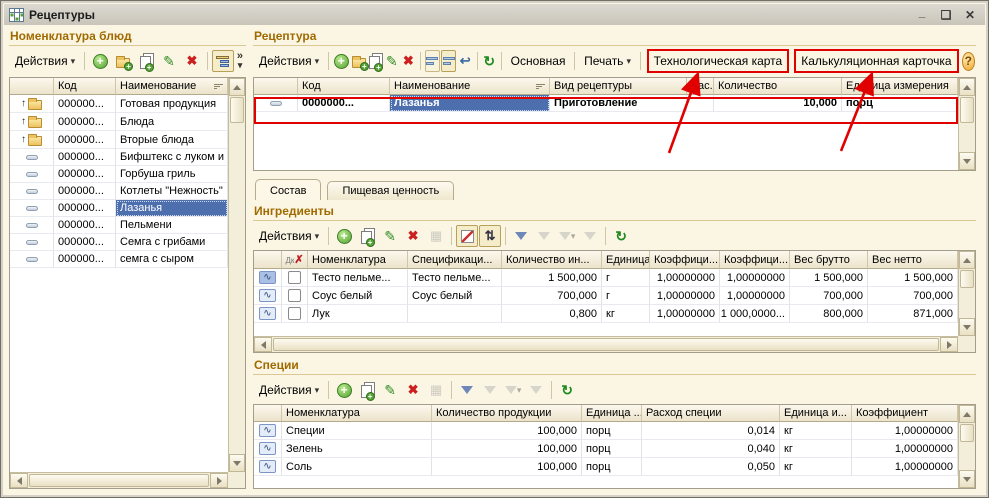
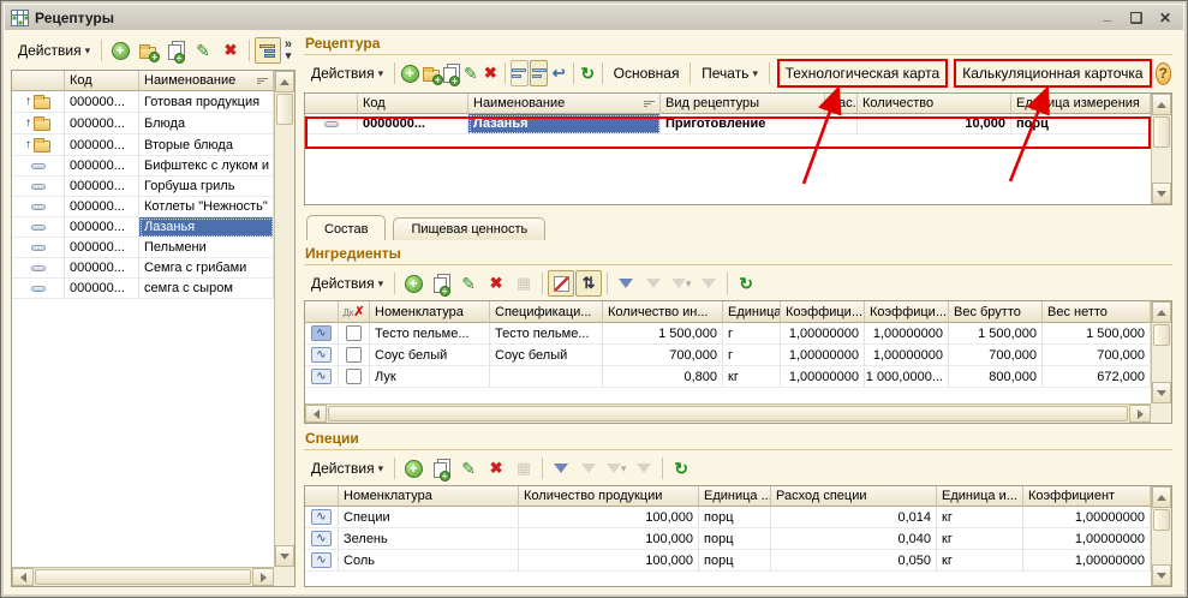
  Рецептуры
  _
  ❑
  ✕
- Номенклатура блюд
  Действия
  ▾
  +
  +
  +
  ✎
  ✖
  »
  ▾
  Код
  Наименование
  ↑
  000000...
  Готовая продукция
  ↑
  000000...
  Блюда
  ↑
  000000...
  Вторые блюда
  000000...
  Бифштекс с луком и
  000000...
  Горбуша гриль
  000000...
  Котлеты "Нежность"
  000000...
  Лазанья
  000000...
  Пельмени
  000000...
  Семга с грибами
  000000...
  семга с сыром
  Рецептура
  Действия
  ▾
  +
  +
  +
  ✎
  ✖
  ↩
  ↻
  Основная
  Печать
  ▾
  Технологическая карта
  Калькуляционная карточка
  ?
  Код
  Наименование
  Вид рецептуры
  Количество
  Единица измерения
  0000000...
  Лазанья
  Приготовление
  10,000
  порц
  Состав
  Пищевая ценность
  Ингредиенты
  Действия
  ▾
  +
  +
  ✎
  ✖
  ▦
  ⇅
  ▾
  ↻
  Дк✗
  Номенклатура
  Спецификаци...
  Количество ин...
  Единица
  Коэффици...
  Коэффици...
  Вес брутто
  Вес нетто
  ∿
  Тесто пельме...
  Тесто пельме...
  1 500,000
  г
  1,00000000
  1,00000000
  1 500,000
  1 500,000
  ∿
  Соус белый
  Соус белый
  700,000
  г
  1,00000000
  1,00000000
  700,000
  700,000
  ∿
  Лук
  0,800
  кг
  1,00000000
  1 000,0000...
  800,000
- 871,000
+ 672,000
  Специи
  Действия
  ▾
  +
  +
  ✎
  ✖
  ▦
  ▾
  ↻
  Номенклатура
  Количество продукции
  Единица ..
  Расход специи
  Единица и...
  Коэффициент
  ∿
  Специи
  100,000
  порц
  0,014
  кг
  1,00000000
  ∿
  Зелень
  100,000
  порц
  0,040
  кг
  1,00000000
  ∿
  Соль
  100,000
  порц
  0,050
  кг
  1,00000000
